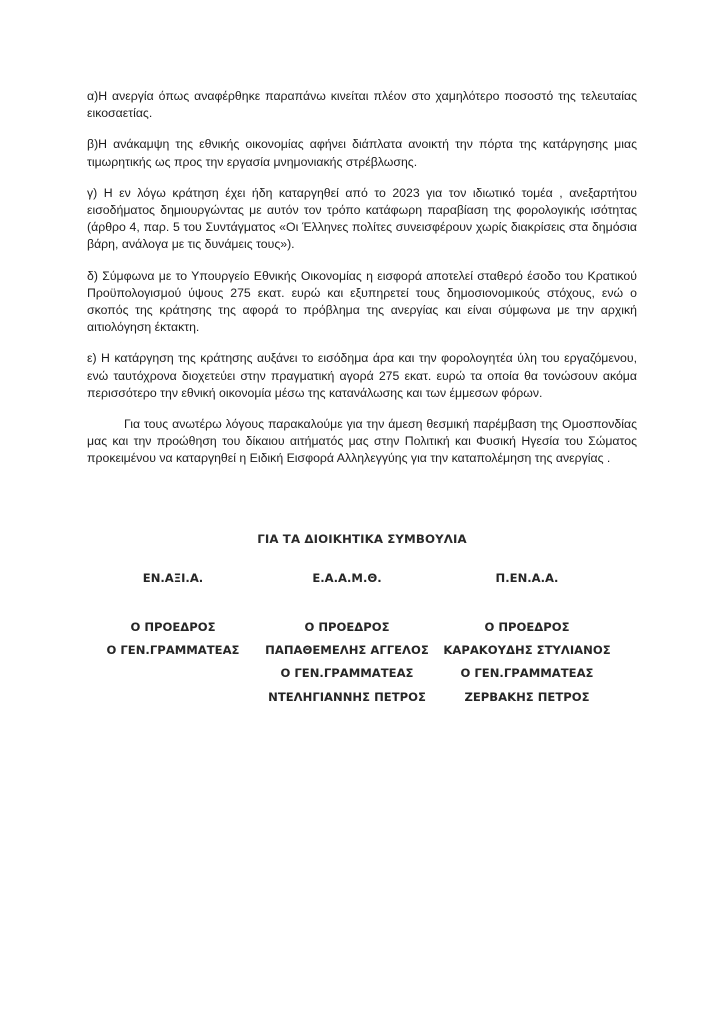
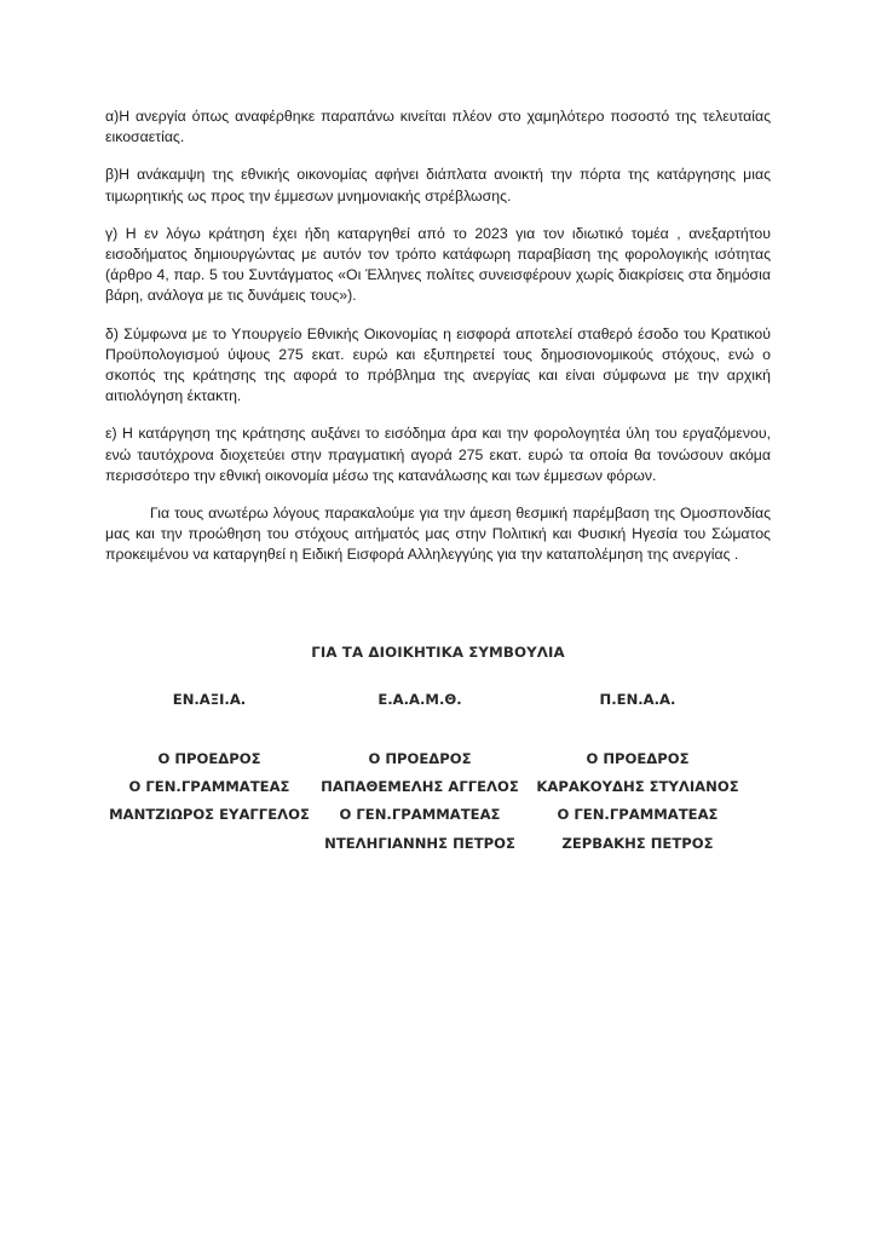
  α)Η ανεργία όπως αναφέρθηκε παραπάνω κινείται πλέον στο χαμηλότερο ποσοστό της τελευταίας εικοσαετίας.
- β)Η ανάκαμψη της εθνικής οικονομίας αφήνει διάπλατα ανοικτή την πόρτα της κατάργησης μιας τιμωρητικής ως προς την εργασία μνημονιακής στρέβλωσης.
+ β)Η ανάκαμψη της εθνικής οικονομίας αφήνει διάπλατα ανοικτή την πόρτα της κατάργησης μιας τιμωρητικής ως προς την έμμεσων μνημονιακής στρέβλωσης.
  γ) Η εν λόγω κράτηση έχει ήδη καταργηθεί από το 2023 για τον ιδιωτικό τομέα , ανεξαρτήτου εισοδήματος δημιουργώντας με αυτόν τον τρόπο κατάφωρη παραβίαση της φορολογικής ισότητας (άρθρο 4, παρ. 5 του Συντάγματος «Οι Έλληνες πολίτες συνεισφέρουν χωρίς διακρίσεις στα δημόσια βάρη, ανάλογα με τις δυνάμεις τους»).
  δ) Σύμφωνα με το Υπουργείο Εθνικής Οικονομίας η εισφορά αποτελεί σταθερό έσοδο του Κρατικού Προϋπολογισμού ύψους 275 εκατ. ευρώ και εξυπηρετεί τους δημοσιονομικούς στόχους, ενώ ο σκοπός της κράτησης της αφορά το πρόβλημα της ανεργίας και είναι σύμφωνα με την αρχική αιτιολόγηση έκτακτη.
  ε) Η κατάργηση της κράτησης αυξάνει το εισόδημα άρα και την φορολογητέα ύλη του εργαζόμενου, ενώ ταυτόχρονα διοχετεύει στην πραγματική αγορά 275 εκατ. ευρώ τα οποία θα τονώσουν ακόμα περισσότερο την εθνική οικονομία μέσω της κατανάλωσης και των έμμεσων φόρων.
- Για τους ανωτέρω λόγους παρακαλούμε για την άμεση θεσμική παρέμβαση της Ομοσπονδίας μας και την προώθηση του δίκαιου αιτήματός μας στην Πολιτική και Φυσική Ηγεσία του Σώματος προκειμένου να καταργηθεί η Ειδική Εισφορά Αλληλεγγύης για την καταπολέμηση της ανεργίας .
+ Για τους ανωτέρω λόγους παρακαλούμε για την άμεση θεσμική παρέμβαση της Ομοσπονδίας μας και την προώθηση του στόχους αιτήματός μας στην Πολιτική και Φυσική Ηγεσία του Σώματος προκειμένου να καταργηθεί η Ειδική Εισφορά Αλληλεγγύης για την καταπολέμηση της ανεργίας .
  ΓΙΑ ΤΑ ΔΙΟΙΚΗΤΙΚΑ ΣΥΜΒΟΥΛΙΑ
  ΕΝ.ΑΞΙ.Α.
  Ε.Α.Α.Μ.Θ.
  Π.ΕΝ.Α.Α.
  Ο ΠΡΟΕΔΡΟΣ
  Ο ΓΕΝ.ΓΡΑΜΜΑΤΕΑΣ
+ ΜΑΝΤΖΙΩΡΟΣ ΕΥΑΓΓΕΛΟΣ
  Ο ΠΡΟΕΔΡΟΣ
  ΠΑΠΑΘΕΜΕΛΗΣ ΑΓΓΕΛΟΣ
  Ο ΓΕΝ.ΓΡΑΜΜΑΤΕΑΣ
  ΝΤΕΛΗΓΙΑΝΝΗΣ ΠΕΤΡΟΣ
  Ο ΠΡΟΕΔΡΟΣ
  ΚΑΡΑΚΟΥΔΗΣ ΣΤΥΛΙΑΝΟΣ
  Ο ΓΕΝ.ΓΡΑΜΜΑΤΕΑΣ
  ΖΕΡΒΑΚΗΣ ΠΕΤΡΟΣ
